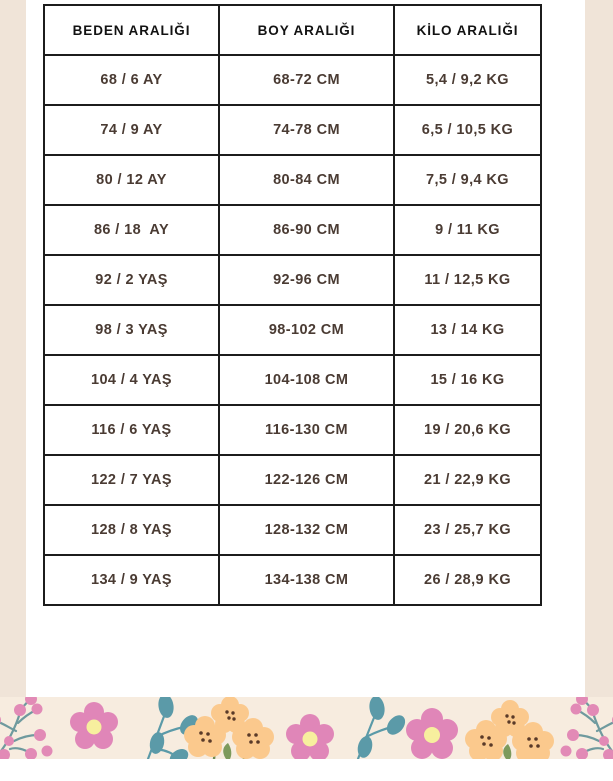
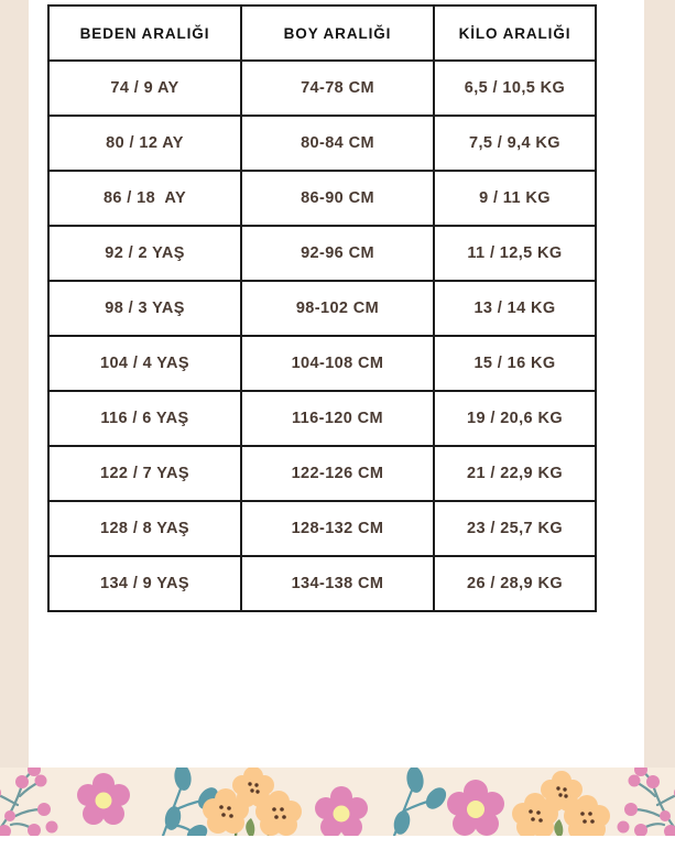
  BEDEN ARALIĞI	BOY ARALIĞI	KİLO ARALIĞI
- 68 / 6 AY	68-72 CM	5,4 / 9,2 KG
  74 / 9 AY	74-78 CM	6,5 / 10,5 KG
  80 / 12 AY	80-84 CM	7,5 / 9,4 KG
  86 / 18 AY	86-90 CM	9 / 11 KG
  92 / 2 YAŞ	92-96 CM	11 / 12,5 KG
  98 / 3 YAŞ	98-102 CM	13 / 14 KG
  104 / 4 YAŞ	104-108 CM	15 / 16 KG
- 116 / 6 YAŞ	116-130 CM	19 / 20,6 KG
+ 116 / 6 YAŞ	116-120 CM	19 / 20,6 KG
  122 / 7 YAŞ	122-126 CM	21 / 22,9 KG
  128 / 8 YAŞ	128-132 CM	23 / 25,7 KG
  134 / 9 YAŞ	134-138 CM	26 / 28,9 KG
